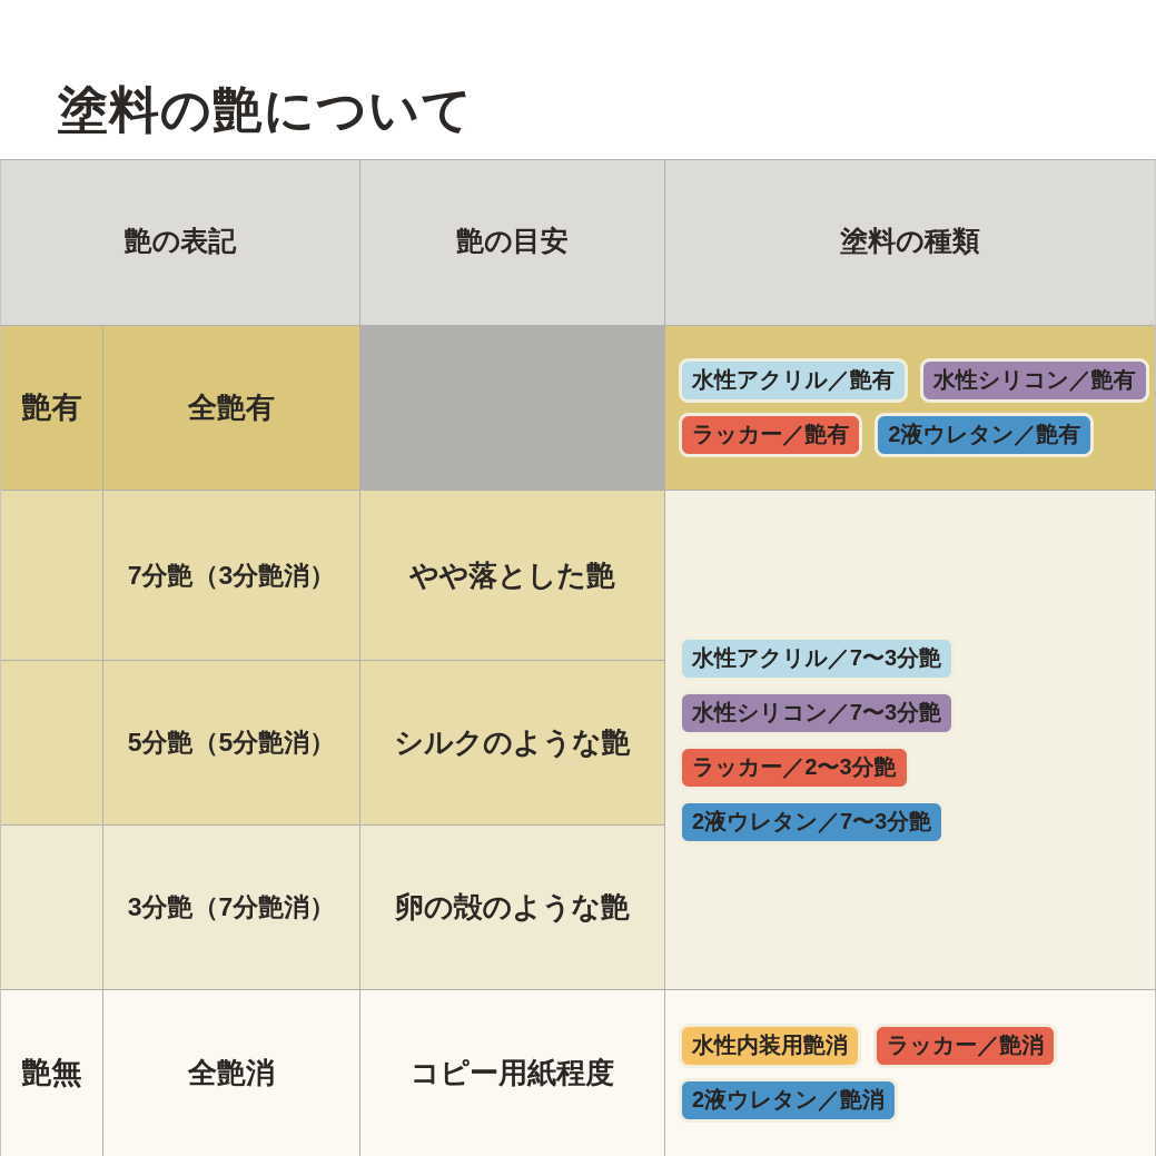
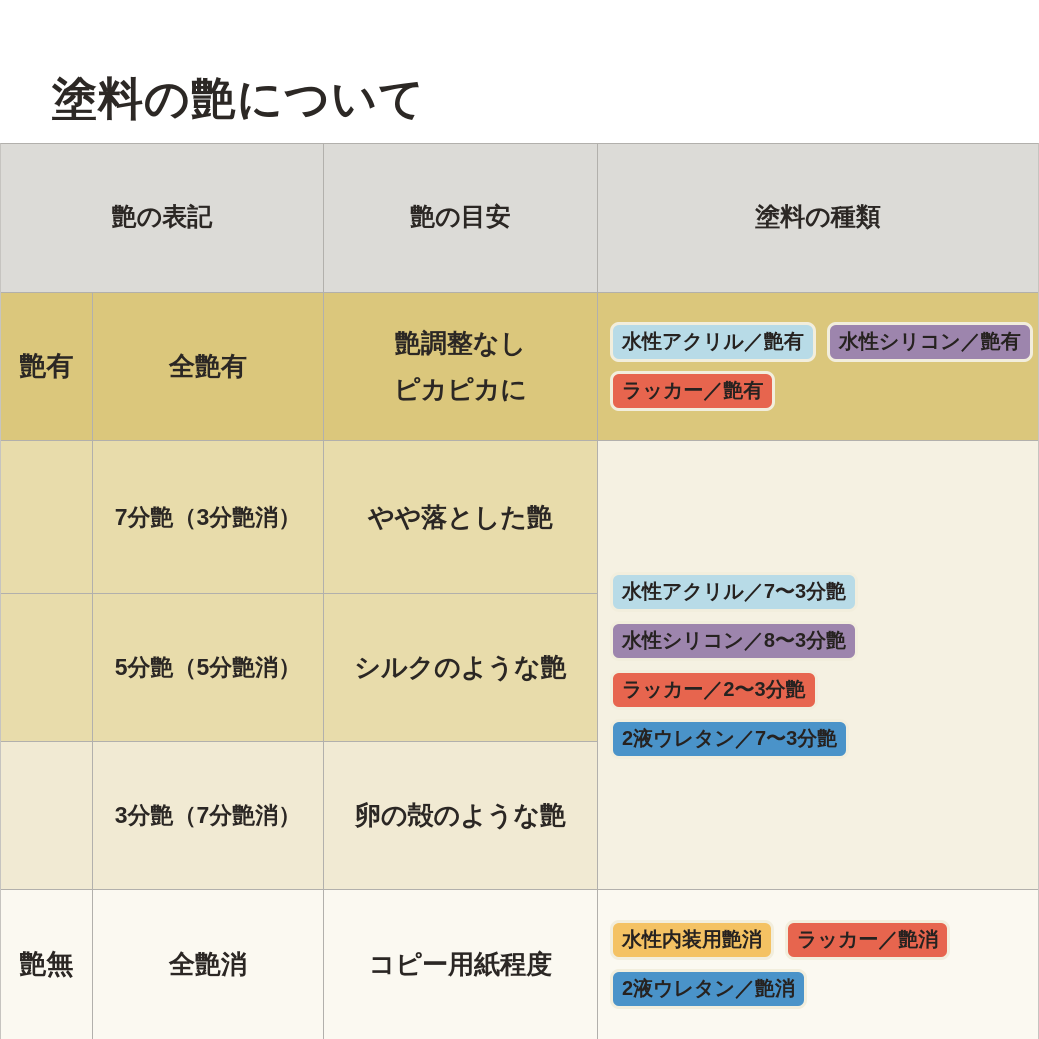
  塗料の艶について
  艶の表記
  艶の目安
  塗料の種類
  艶有
  全艶有
+ 艶調整なし
+ ピカピカに
  水性アクリル／艶有
  水性シリコン／艶有
  ラッカー／艶有
- 2液ウレタン／艶有
  7分艶（3分艶消）
  やや落とした艶
  5分艶（5分艶消）
  シルクのような艶
  3分艶（7分艶消）
  卵の殻のような艶
  水性アクリル／7〜3分艶
- 水性シリコン／7〜3分艶
+ 水性シリコン／8〜3分艶
  ラッカー／2〜3分艶
  2液ウレタン／7〜3分艶
  艶無
  全艶消
  コピー用紙程度
  水性内装用艶消
  ラッカー／艶消
  2液ウレタン／艶消
